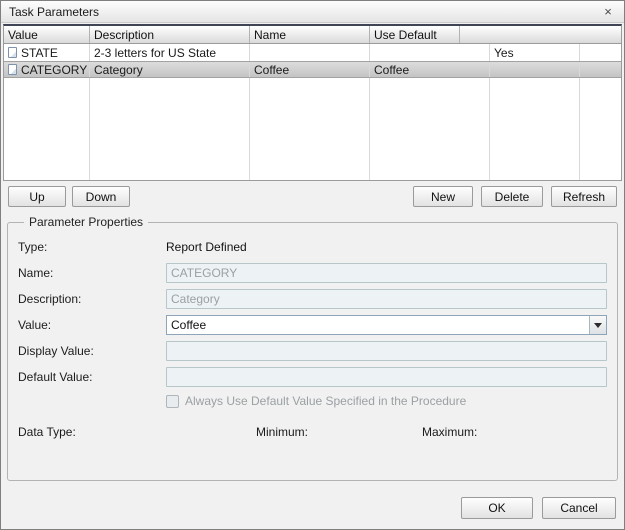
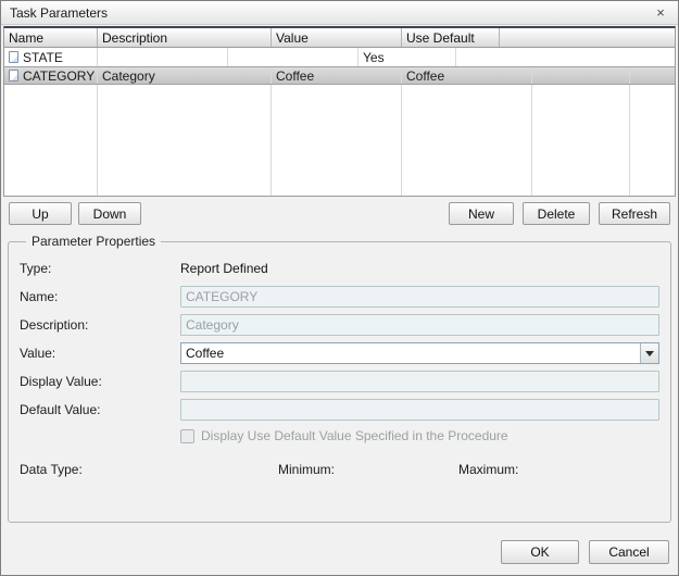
  Task Parameters
  ×
- Value
+ Name
  Description
- Name
+ Value
  Use Default
  STATE
- 2-3 letters for US State
  Yes
  CATEGORY
  Category
  Coffee
  Coffee
  Up
  Down
  New
  Delete
  Refresh
  Parameter Properties
  Type:
  Report Defined
  Name:
  CATEGORY
  Description:
  Category
  Value:
  Coffee
  Display Value:
  Default Value:
- Always Use Default Value Specified in the Procedure
+ Display Use Default Value Specified in the Procedure
  Data Type:
  Minimum:
  Maximum:
  OK
  Cancel
